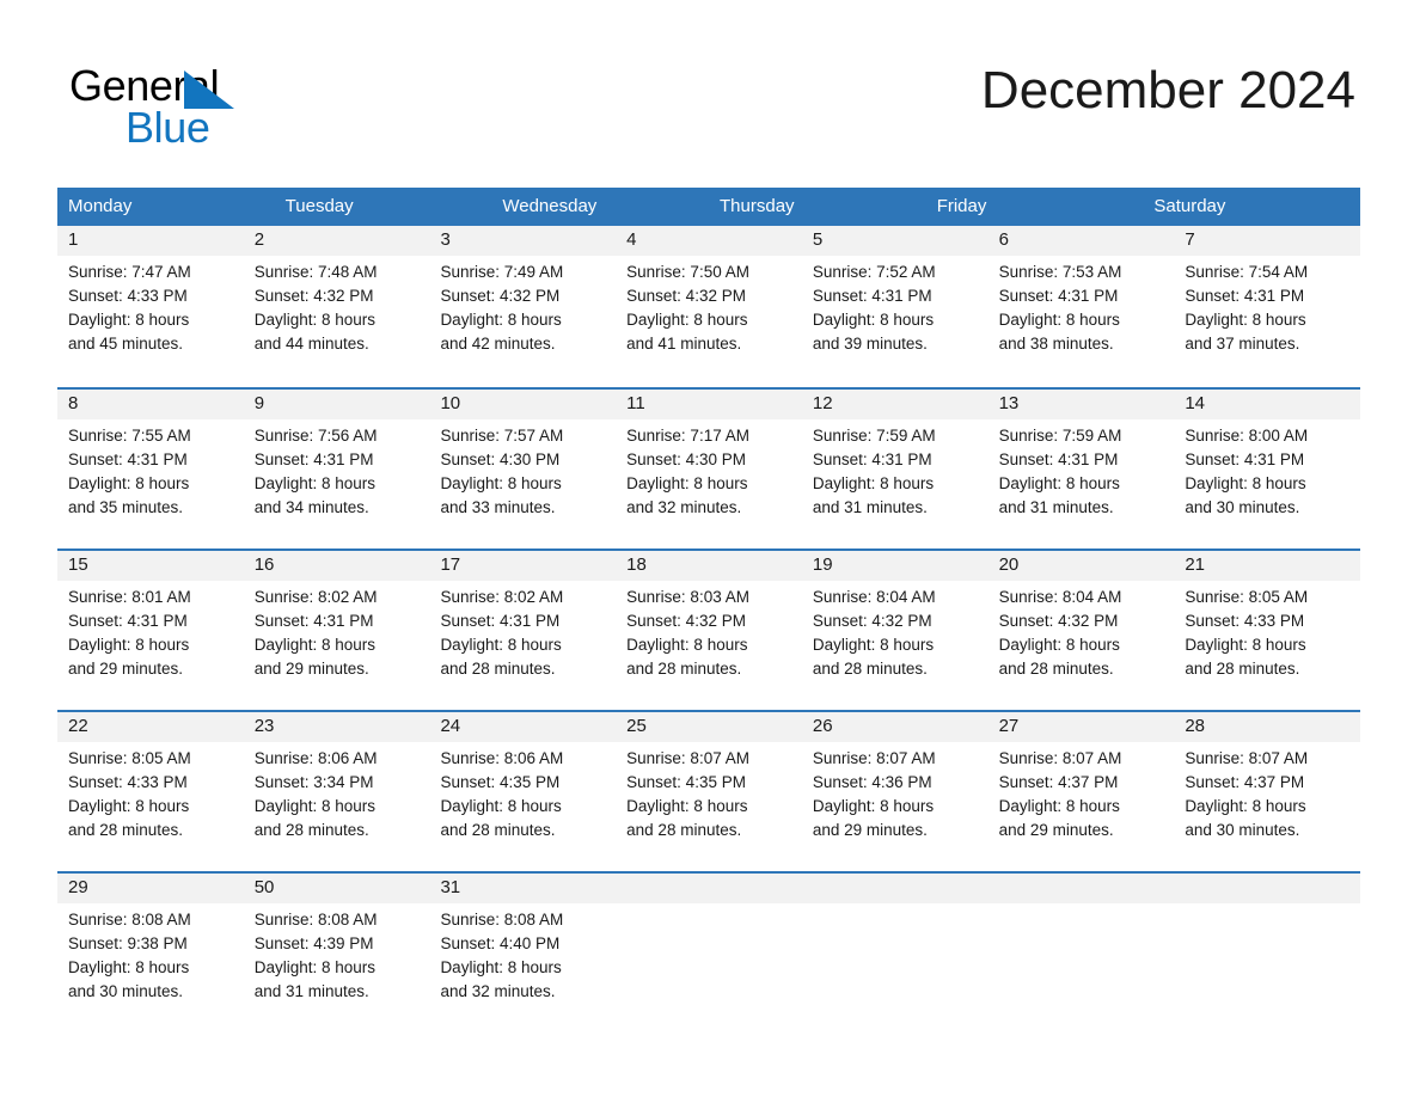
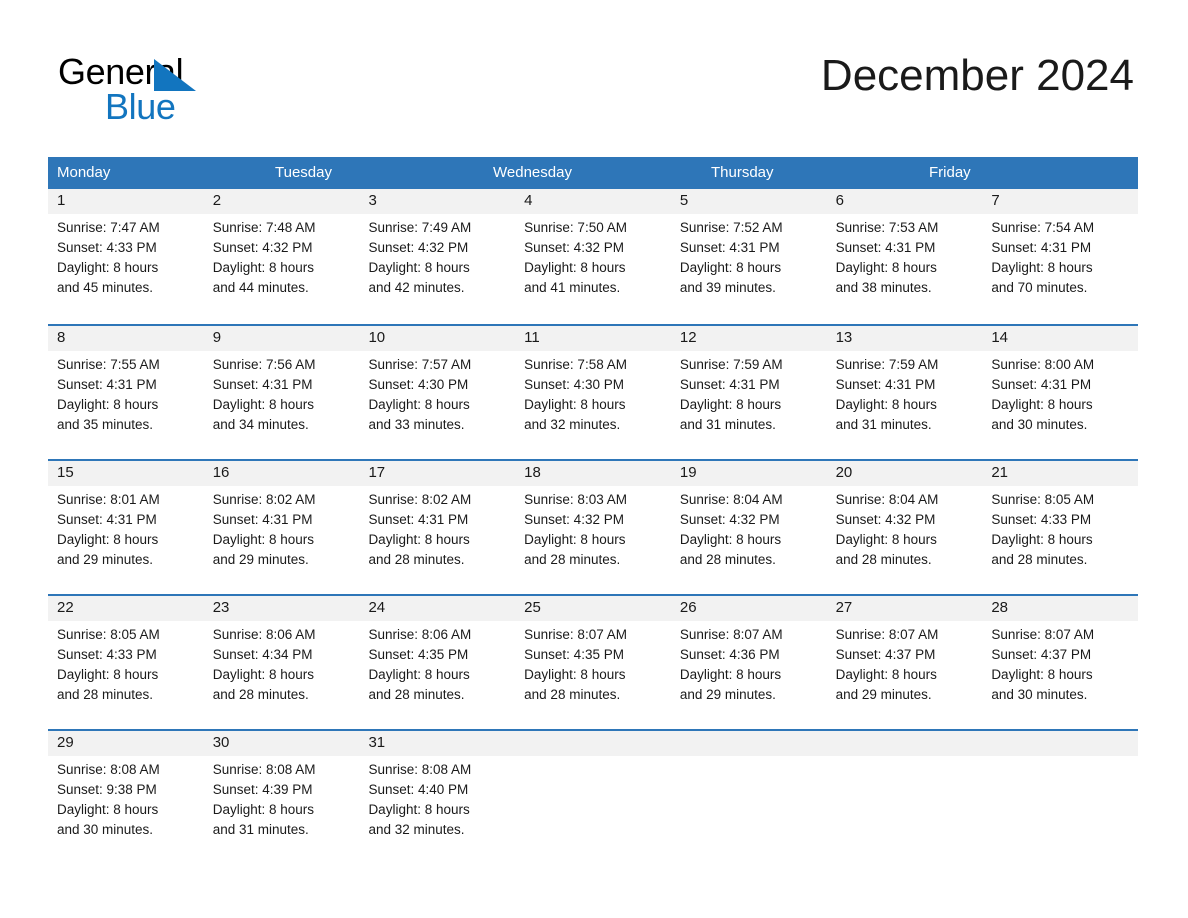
  General
  Blue
  December 2024
  Monday
  Tuesday
  Wednesday
  Thursday
  Friday
- Saturday
  1
  Sunrise: 7:47 AM
  Sunset: 4:33 PM
  Daylight: 8 hours
  and 45 minutes.
  2
  Sunrise: 7:48 AM
  Sunset: 4:32 PM
  Daylight: 8 hours
  and 44 minutes.
  3
  Sunrise: 7:49 AM
  Sunset: 4:32 PM
  Daylight: 8 hours
  and 42 minutes.
  4
  Sunrise: 7:50 AM
  Sunset: 4:32 PM
  Daylight: 8 hours
  and 41 minutes.
  5
  Sunrise: 7:52 AM
  Sunset: 4:31 PM
  Daylight: 8 hours
  and 39 minutes.
  6
  Sunrise: 7:53 AM
  Sunset: 4:31 PM
  Daylight: 8 hours
  and 38 minutes.
  7
  Sunrise: 7:54 AM
  Sunset: 4:31 PM
  Daylight: 8 hours
- and 37 minutes.
+ and 70 minutes.
  8
  Sunrise: 7:55 AM
  Sunset: 4:31 PM
  Daylight: 8 hours
  and 35 minutes.
  9
  Sunrise: 7:56 AM
  Sunset: 4:31 PM
  Daylight: 8 hours
  and 34 minutes.
  10
  Sunrise: 7:57 AM
  Sunset: 4:30 PM
  Daylight: 8 hours
  and 33 minutes.
  11
- Sunrise: 7:17 AM
+ Sunrise: 7:58 AM
  Sunset: 4:30 PM
  Daylight: 8 hours
  and 32 minutes.
  12
  Sunrise: 7:59 AM
  Sunset: 4:31 PM
  Daylight: 8 hours
  and 31 minutes.
  13
  Sunrise: 7:59 AM
  Sunset: 4:31 PM
  Daylight: 8 hours
  and 31 minutes.
  14
  Sunrise: 8:00 AM
  Sunset: 4:31 PM
  Daylight: 8 hours
  and 30 minutes.
  15
  Sunrise: 8:01 AM
  Sunset: 4:31 PM
  Daylight: 8 hours
  and 29 minutes.
  16
  Sunrise: 8:02 AM
  Sunset: 4:31 PM
  Daylight: 8 hours
  and 29 minutes.
  17
  Sunrise: 8:02 AM
  Sunset: 4:31 PM
  Daylight: 8 hours
  and 28 minutes.
  18
  Sunrise: 8:03 AM
  Sunset: 4:32 PM
  Daylight: 8 hours
  and 28 minutes.
  19
  Sunrise: 8:04 AM
  Sunset: 4:32 PM
  Daylight: 8 hours
  and 28 minutes.
  20
  Sunrise: 8:04 AM
  Sunset: 4:32 PM
  Daylight: 8 hours
  and 28 minutes.
  21
  Sunrise: 8:05 AM
  Sunset: 4:33 PM
  Daylight: 8 hours
  and 28 minutes.
  22
  Sunrise: 8:05 AM
  Sunset: 4:33 PM
  Daylight: 8 hours
  and 28 minutes.
  23
  Sunrise: 8:06 AM
- Sunset: 3:34 PM
+ Sunset: 4:34 PM
  Daylight: 8 hours
  and 28 minutes.
  24
  Sunrise: 8:06 AM
  Sunset: 4:35 PM
  Daylight: 8 hours
  and 28 minutes.
  25
  Sunrise: 8:07 AM
  Sunset: 4:35 PM
  Daylight: 8 hours
  and 28 minutes.
  26
  Sunrise: 8:07 AM
  Sunset: 4:36 PM
  Daylight: 8 hours
  and 29 minutes.
  27
  Sunrise: 8:07 AM
  Sunset: 4:37 PM
  Daylight: 8 hours
  and 29 minutes.
  28
  Sunrise: 8:07 AM
  Sunset: 4:37 PM
  Daylight: 8 hours
  and 30 minutes.
  29
  Sunrise: 8:08 AM
  Sunset: 9:38 PM
  Daylight: 8 hours
  and 30 minutes.
- 50
+ 30
  Sunrise: 8:08 AM
  Sunset: 4:39 PM
  Daylight: 8 hours
  and 31 minutes.
  31
  Sunrise: 8:08 AM
  Sunset: 4:40 PM
  Daylight: 8 hours
  and 32 minutes.
